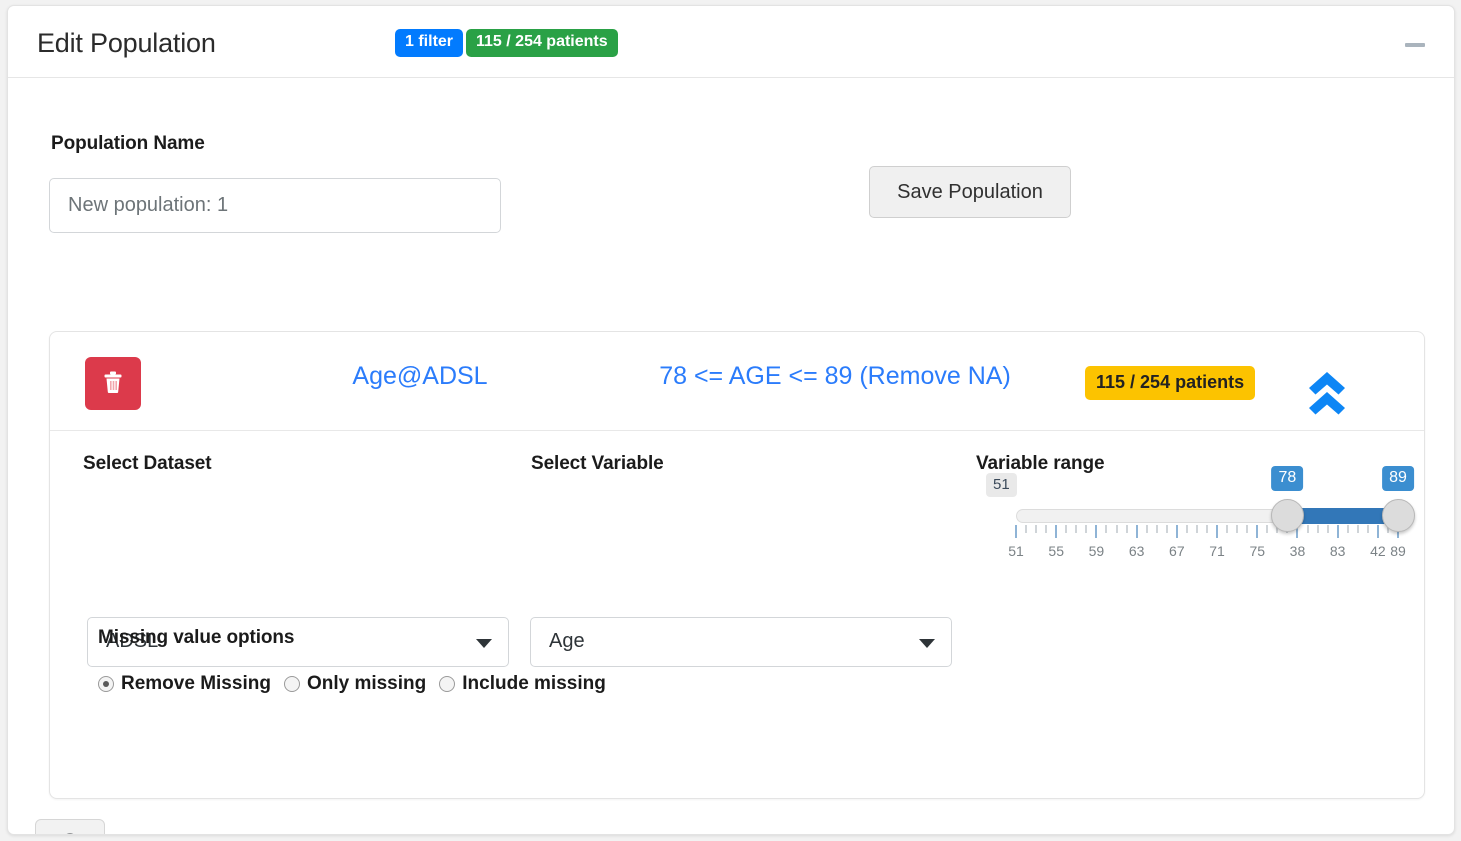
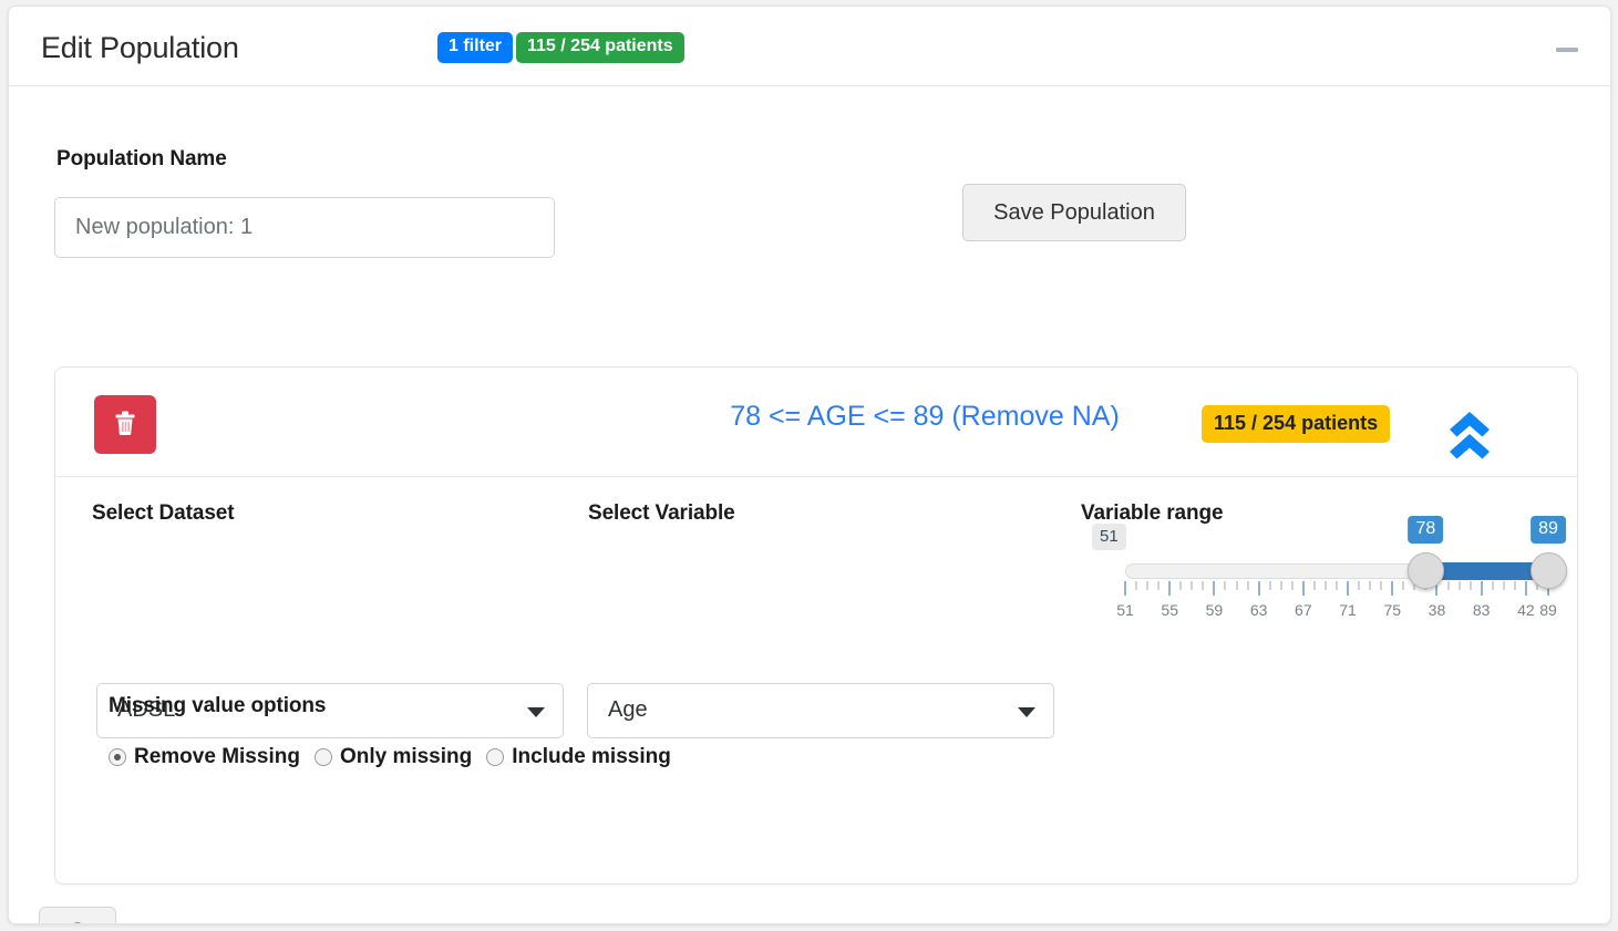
  Edit Population
  1 filter
  115 / 254 patients
  Population Name
  New population: 1
  Save Population
- Age@ADSL
  78 <= AGE <= 89 (Remove NA)
  115 / 254 patients
  Select Dataset
  Select Variable
  Variable range
  ADSL
  Age
  51
  51
  55
  59
  63
  67
  71
  75
  38
  83
  42
  89
  78
  89
  Missing value options
  Remove Missing
  Only missing
  Include missing
